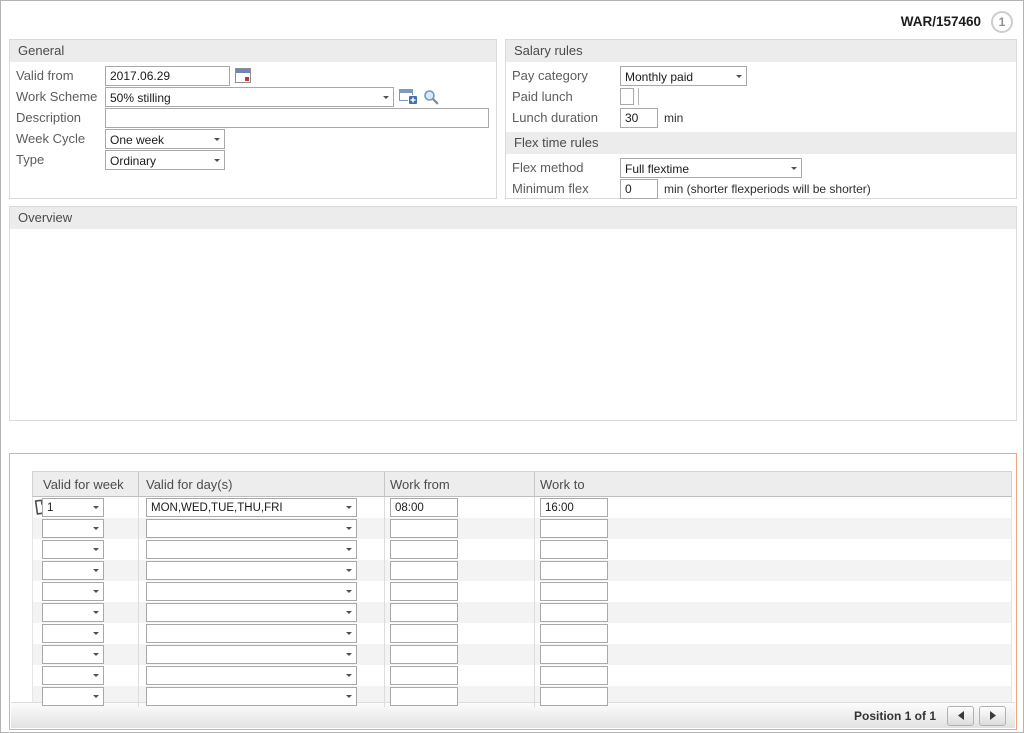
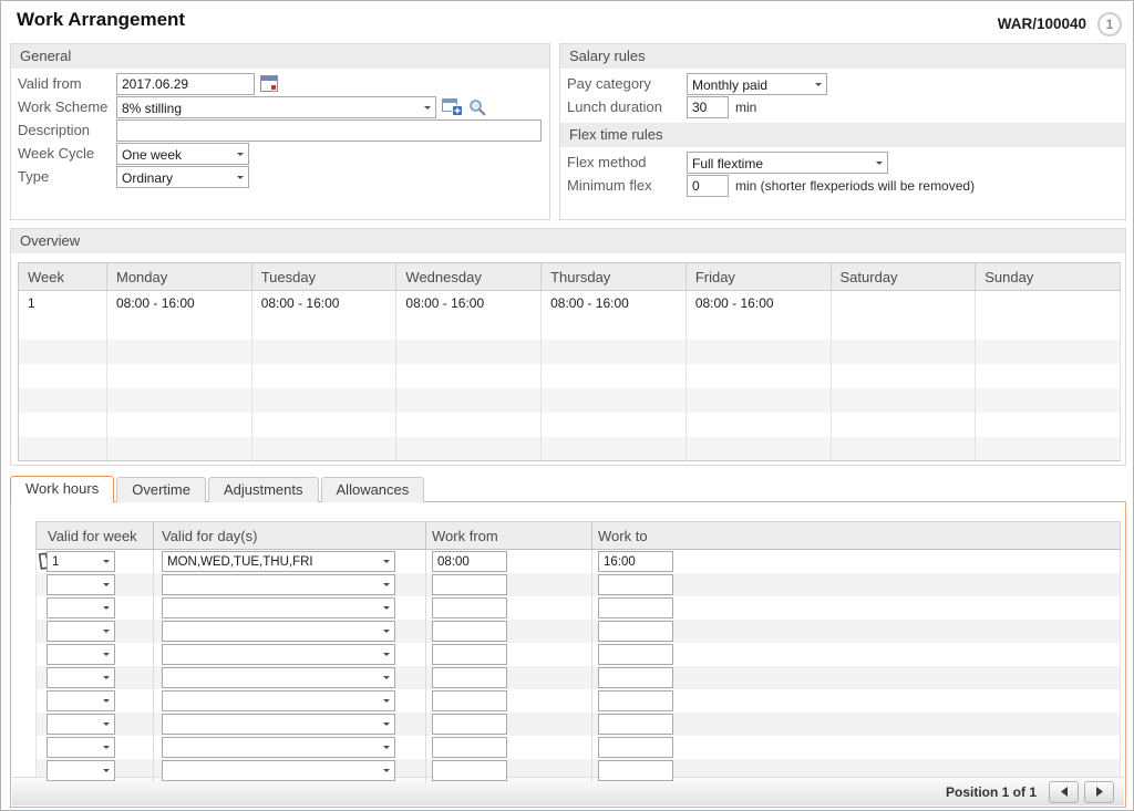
+ Work Arrangement
- WAR/157460
+ WAR/100040
  1
  General
  Valid from
  2017.06.29
  Work Scheme
- 50% stilling
+ 8% stilling
  Description
  Week Cycle
  One week
  Type
  Ordinary
  Salary rules
  Pay category
  Monthly paid
- Paid lunch
  Lunch duration
  30
  min
  Flex time rules
  Flex method
  Full flextime
  Minimum flex
  0
- min (shorter flexperiods will be shorter)
+ min (shorter flexperiods will be removed)
  Overview
+ Week	Monday	Tuesday	Wednesday	Thursday	Friday	Saturday	Sunday
+ 1	08:00 - 16:00	08:00 - 16:00	08:00 - 16:00	08:00 - 16:00	08:00 - 16:00
+ Work hours
+ Overtime
+ Adjustments
+ Allowances
  Valid for week
  Valid for day(s)
  Work from
  Work to
  1
  MON,WED,TUE,THU,FRI
  08:00
  16:00
  Position 1 of 1
